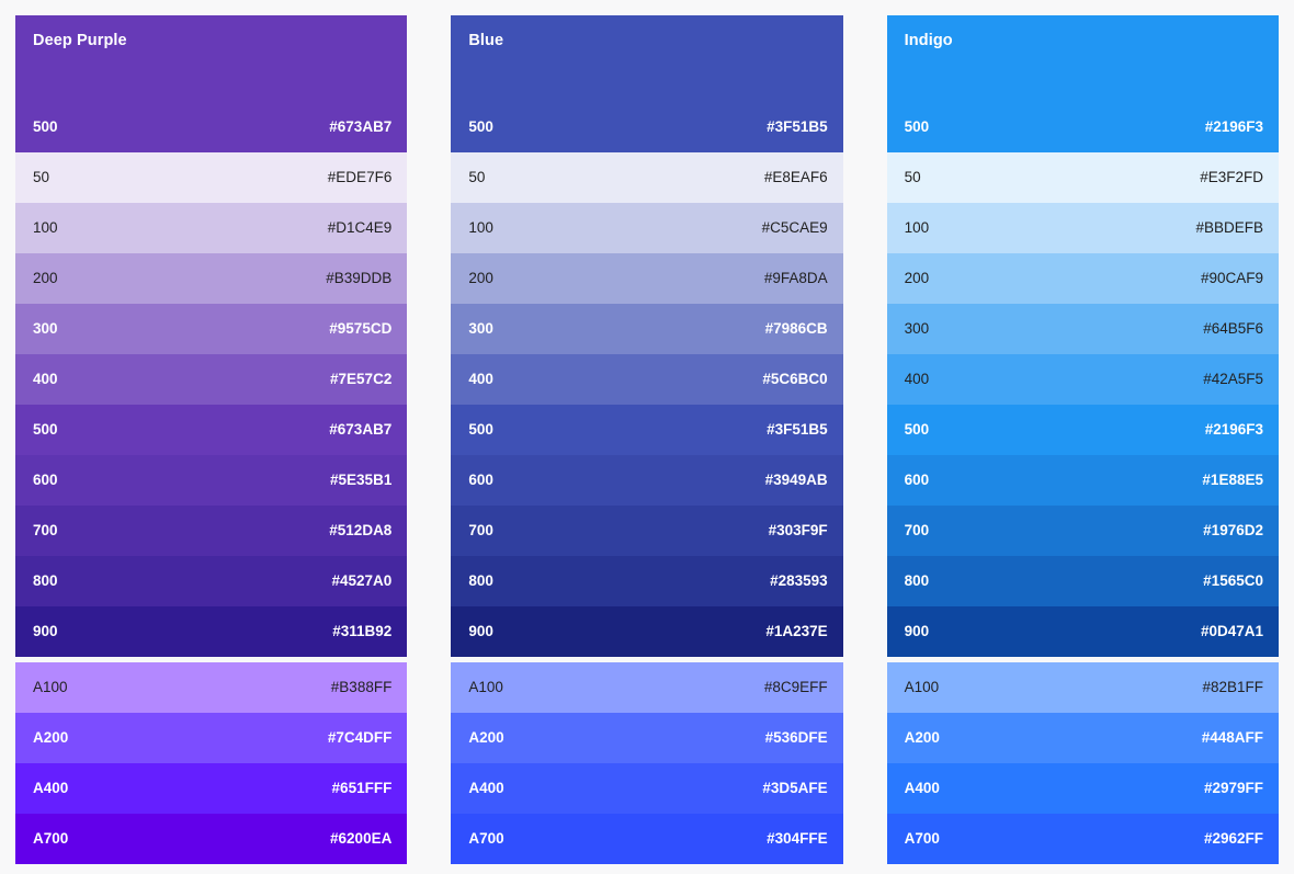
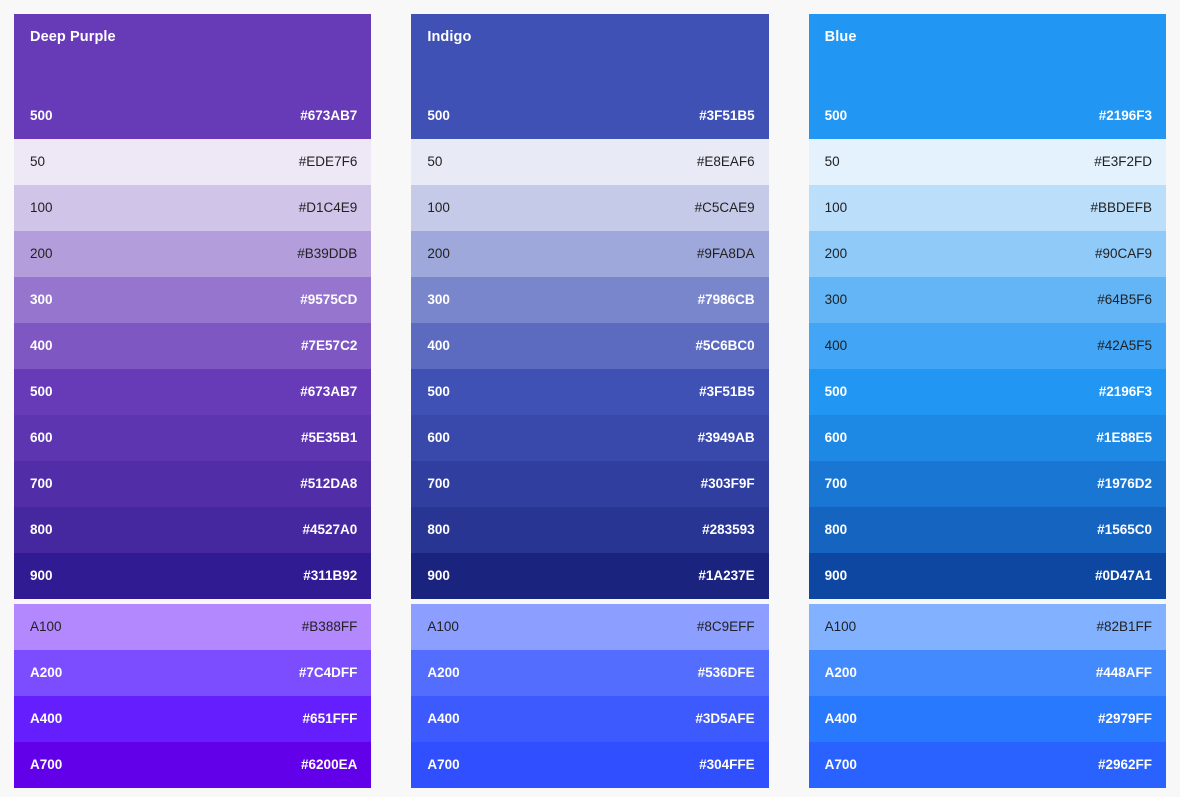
  Deep Purple
  500
  #673AB7
  50
  #EDE7F6
  100
  #D1C4E9
  200
  #B39DDB
  300
  #9575CD
  400
  #7E57C2
  500
  #673AB7
  600
  #5E35B1
  700
  #512DA8
  800
  #4527A0
  900
  #311B92
  A100
  #B388FF
  A200
  #7C4DFF
  A400
  #651FFF
  A700
  #6200EA
- Blue
+ Indigo
  500
  #3F51B5
  50
  #E8EAF6
  100
  #C5CAE9
  200
  #9FA8DA
  300
  #7986CB
  400
  #5C6BC0
  500
  #3F51B5
  600
  #3949AB
  700
  #303F9F
  800
  #283593
  900
  #1A237E
  A100
  #8C9EFF
  A200
  #536DFE
  A400
  #3D5AFE
  A700
  #304FFE
- Indigo
+ Blue
  500
  #2196F3
  50
  #E3F2FD
  100
  #BBDEFB
  200
  #90CAF9
  300
  #64B5F6
  400
  #42A5F5
  500
  #2196F3
  600
  #1E88E5
  700
  #1976D2
  800
  #1565C0
  900
  #0D47A1
  A100
  #82B1FF
  A200
  #448AFF
  A400
  #2979FF
  A700
  #2962FF
